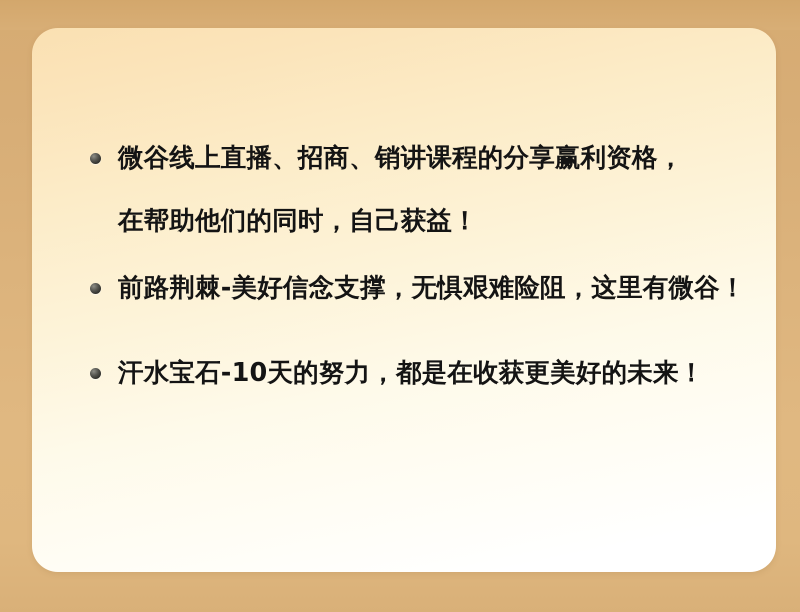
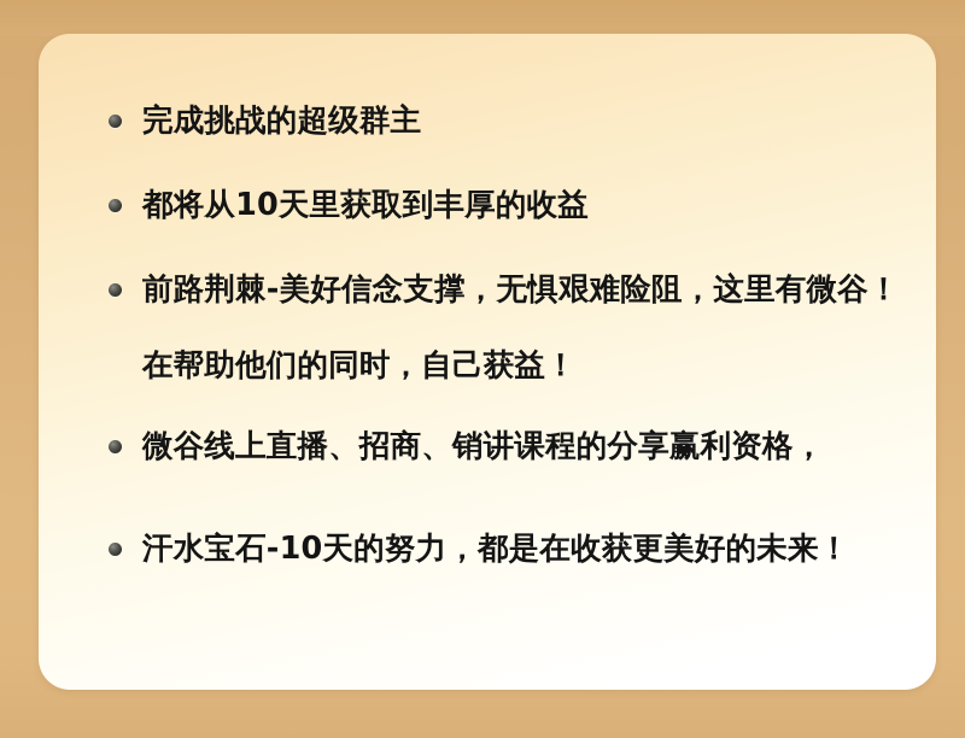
+ 完成挑战的超级群主
+ 都将从10天里获取到丰厚的收益
- 微谷线上直播、招商、销讲课程的分享赢利资格，
+ 前路荆棘-美好信念支撑，无惧艰难险阻，这里有微谷！
  在帮助他们的同时，自己获益！
- 前路荆棘-美好信念支撑，无惧艰难险阻，这里有微谷！
+ 微谷线上直播、招商、销讲课程的分享赢利资格，
  汗水宝石-10天的努力，都是在收获更美好的未来！
